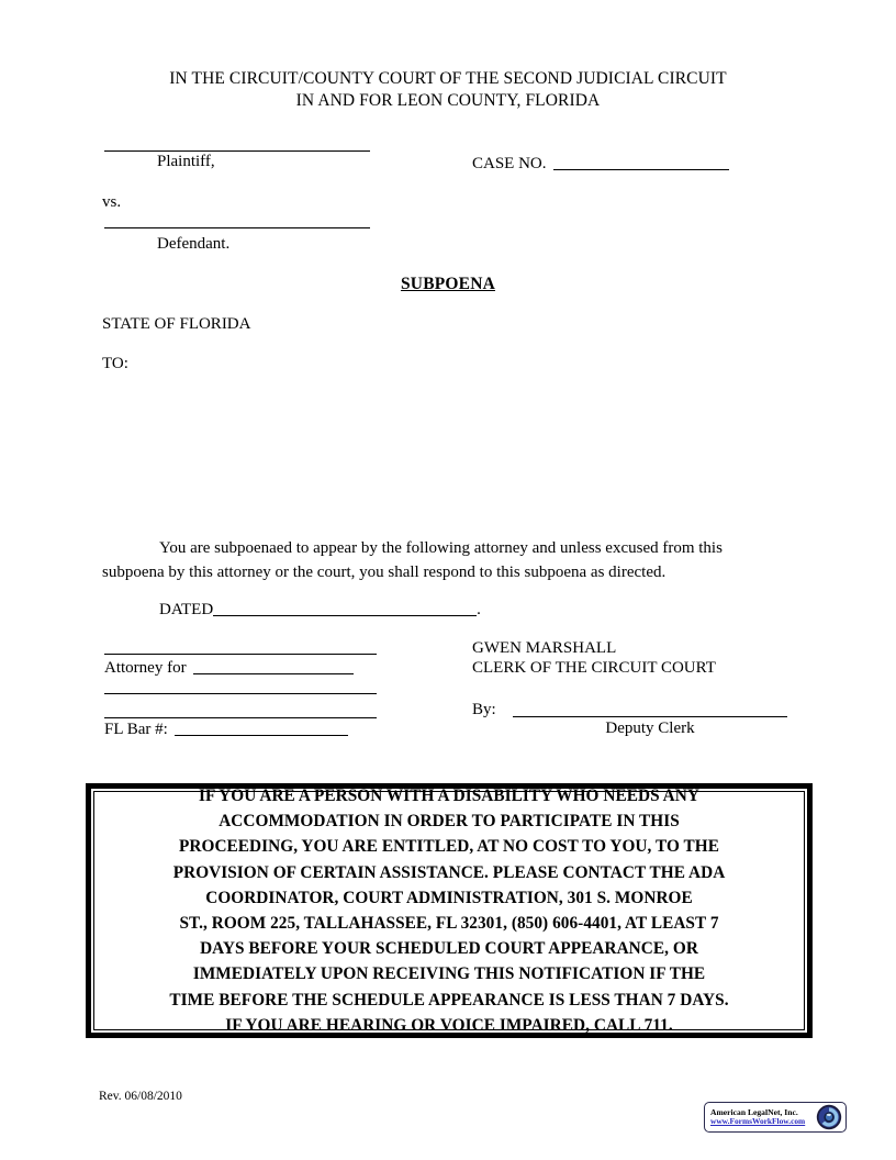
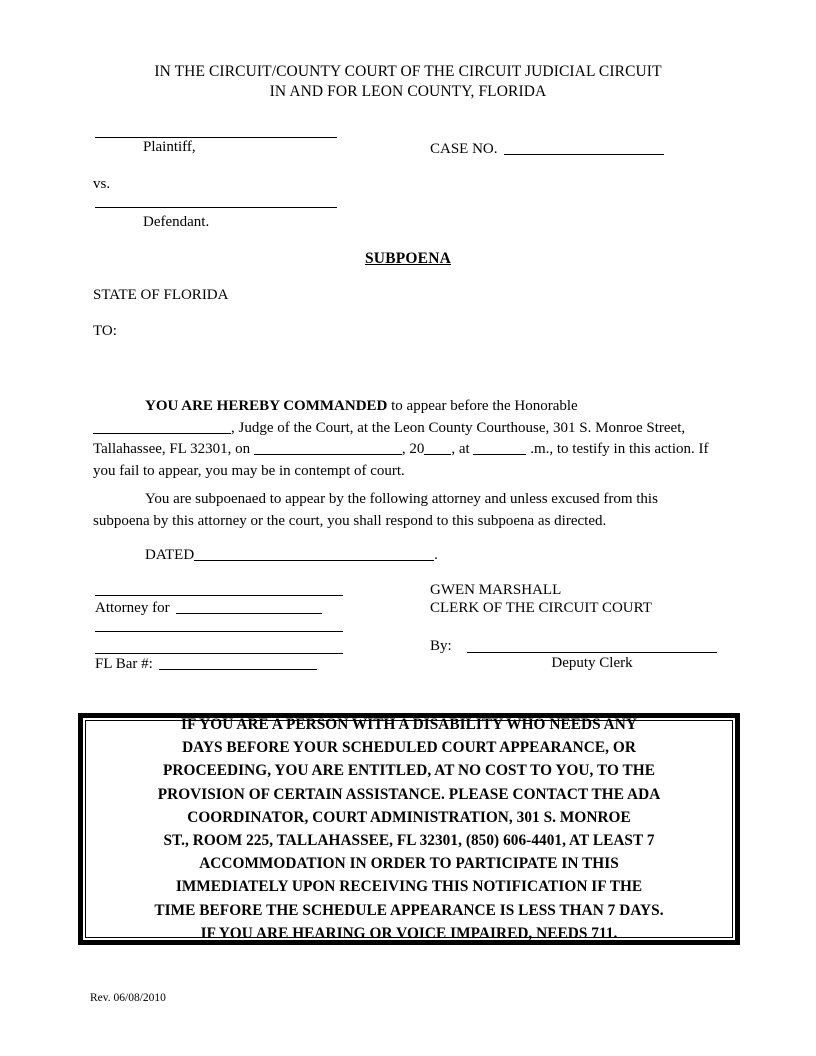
- IN THE CIRCUIT/COUNTY COURT OF THE SECOND JUDICIAL CIRCUIT
+ IN THE CIRCUIT/COUNTY COURT OF THE CIRCUIT JUDICIAL CIRCUIT
  IN AND FOR LEON COUNTY, FLORIDA
  Plaintiff,
  vs.
  Defendant.
  CASE NO.
  SUBPOENA
  STATE OF FLORIDA
  TO:
+ YOU ARE HEREBY COMMANDED to appear before the Honorable , Judge of the Court, at the Leon County Courthouse, 301 S. Monroe Street, Tallahassee, FL 32301, on , 20 , at .m., to testify in this action. If you fail to appear, you may be in contempt of court.
  You are subpoenaed to appear by the following attorney and unless excused from this subpoena by this attorney or the court, you shall respond to this subpoena as directed.
  DATED .
  Attorney for
  FL Bar #:
  GWEN MARSHALL
  CLERK OF THE CIRCUIT COURT
  By:
  Deputy Clerk
  IF YOU ARE A PERSON WITH A DISABILITY WHO NEEDS ANY
- ACCOMMODATION IN ORDER TO PARTICIPATE IN THIS
+ DAYS BEFORE YOUR SCHEDULED COURT APPEARANCE, OR
  PROCEEDING, YOU ARE ENTITLED, AT NO COST TO YOU, TO THE
  PROVISION OF CERTAIN ASSISTANCE. PLEASE CONTACT THE ADA
  COORDINATOR, COURT ADMINISTRATION, 301 S. MONROE
  ST., ROOM 225, TALLAHASSEE, FL 32301, (850) 606-4401, AT LEAST 7
- DAYS BEFORE YOUR SCHEDULED COURT APPEARANCE, OR
+ ACCOMMODATION IN ORDER TO PARTICIPATE IN THIS
  IMMEDIATELY UPON RECEIVING THIS NOTIFICATION IF THE
  TIME BEFORE THE SCHEDULE APPEARANCE IS LESS THAN 7 DAYS.
- IF YOU ARE HEARING OR VOICE IMPAIRED, CALL 711.
+ IF YOU ARE HEARING OR VOICE IMPAIRED, NEEDS 711.
  Rev. 06/08/2010
- American LegalNet, Inc.
- www.FormsWorkFlow.com
